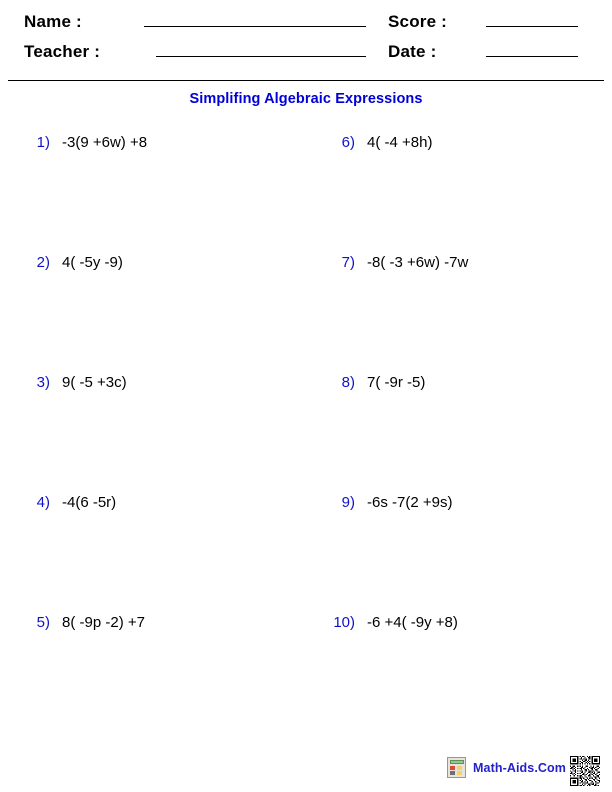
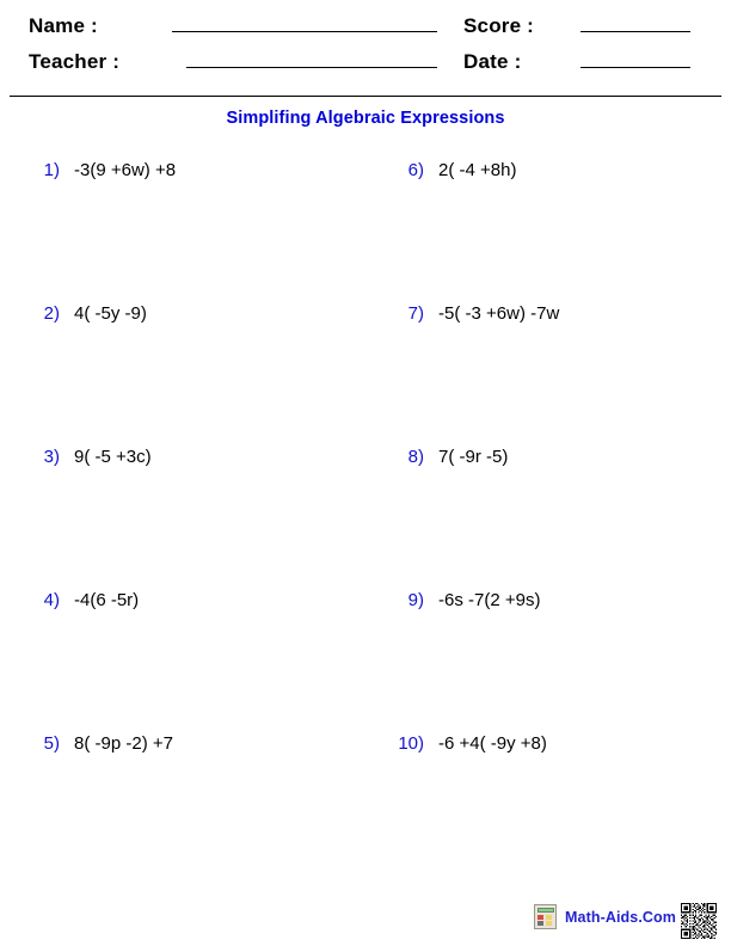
  Name :
  Teacher :
  Score :
  Date :
  Simplifing Algebraic Expressions
  1)
  -3(9 +6w) +8
  2)
  4( -5y -9)
  3)
  9( -5 +3c)
  4)
  -4(6 -5r)
  5)
  8( -9p -2) +7
  6)
- 4( -4 +8h)
+ 2( -4 +8h)
  7)
- -8( -3 +6w) -7w
+ -5( -3 +6w) -7w
  8)
  7( -9r -5)
  9)
  -6s -7(2 +9s)
  10)
  -6 +4( -9y +8)
  Math-Aids.Com
